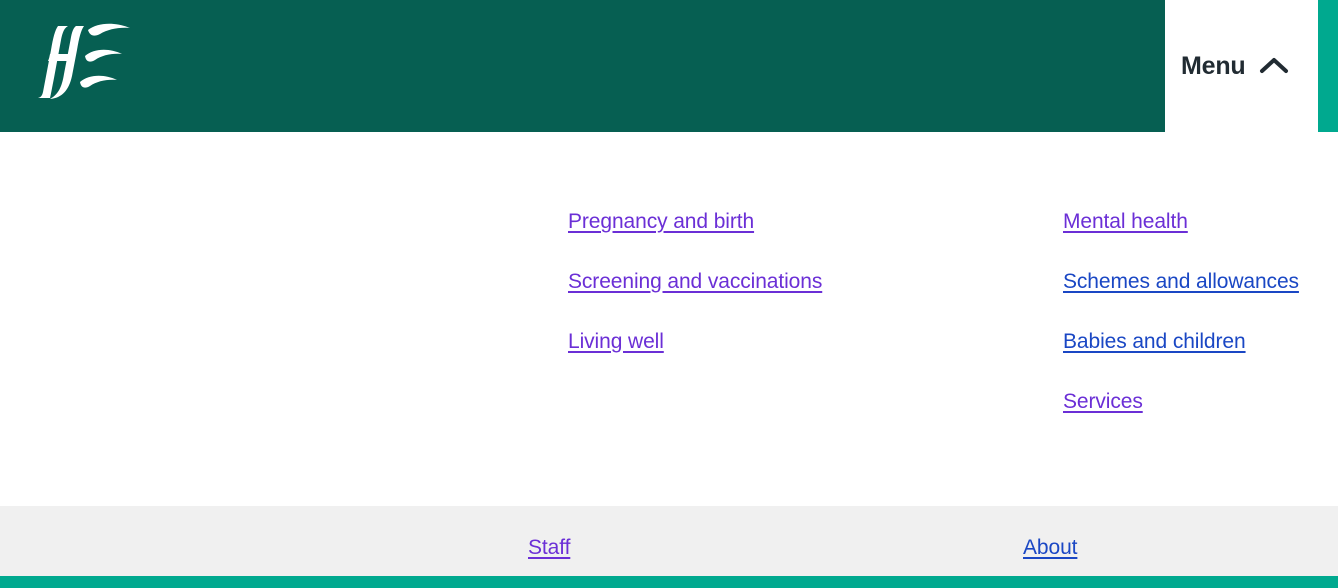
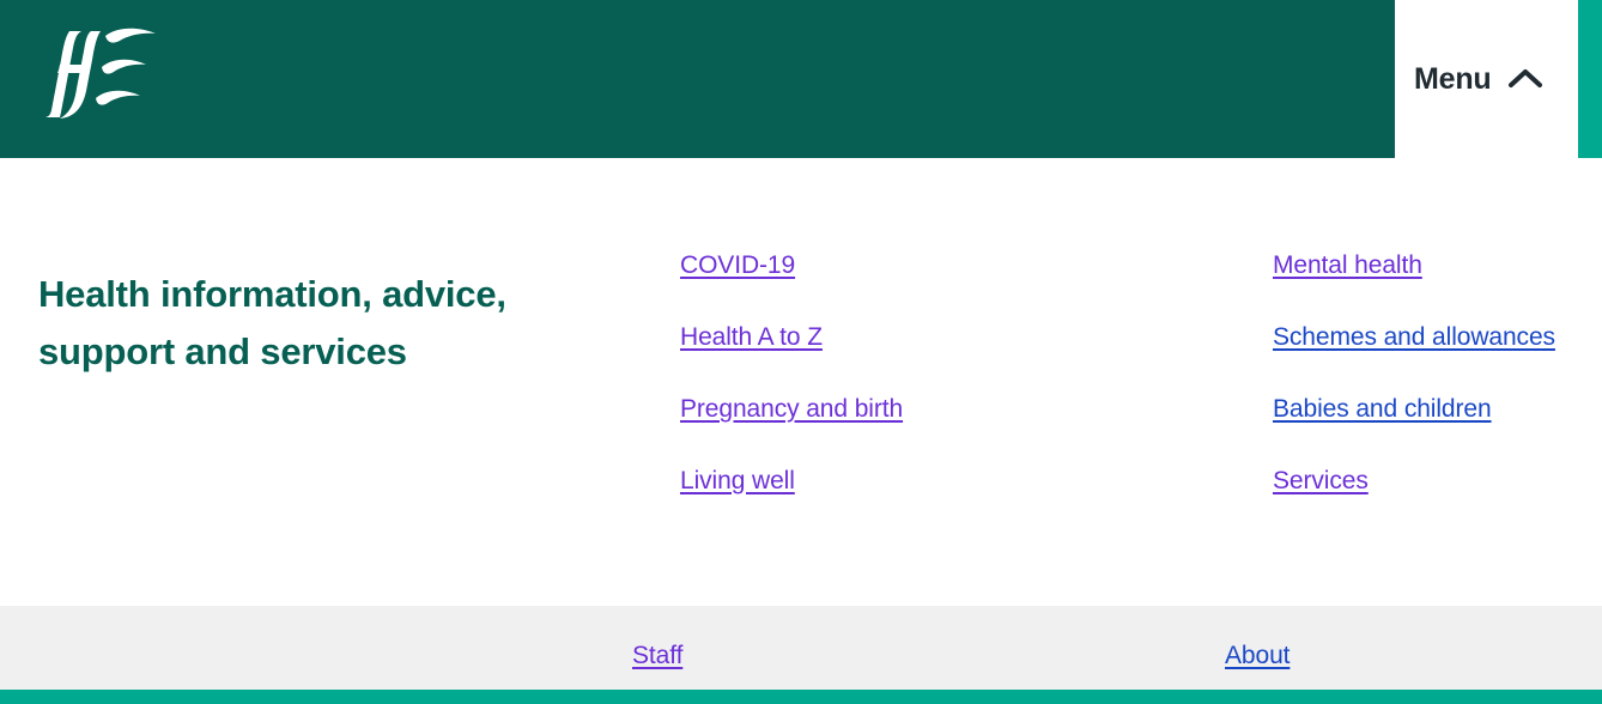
  Menu
+ Health information, advice, support and services
+ COVID-19
+ Health A to Z
  Pregnancy and birth
- Screening and vaccinations
  Living well
  Mental health
  Schemes and allowances
  Babies and children
  Services
  Staff
  About
